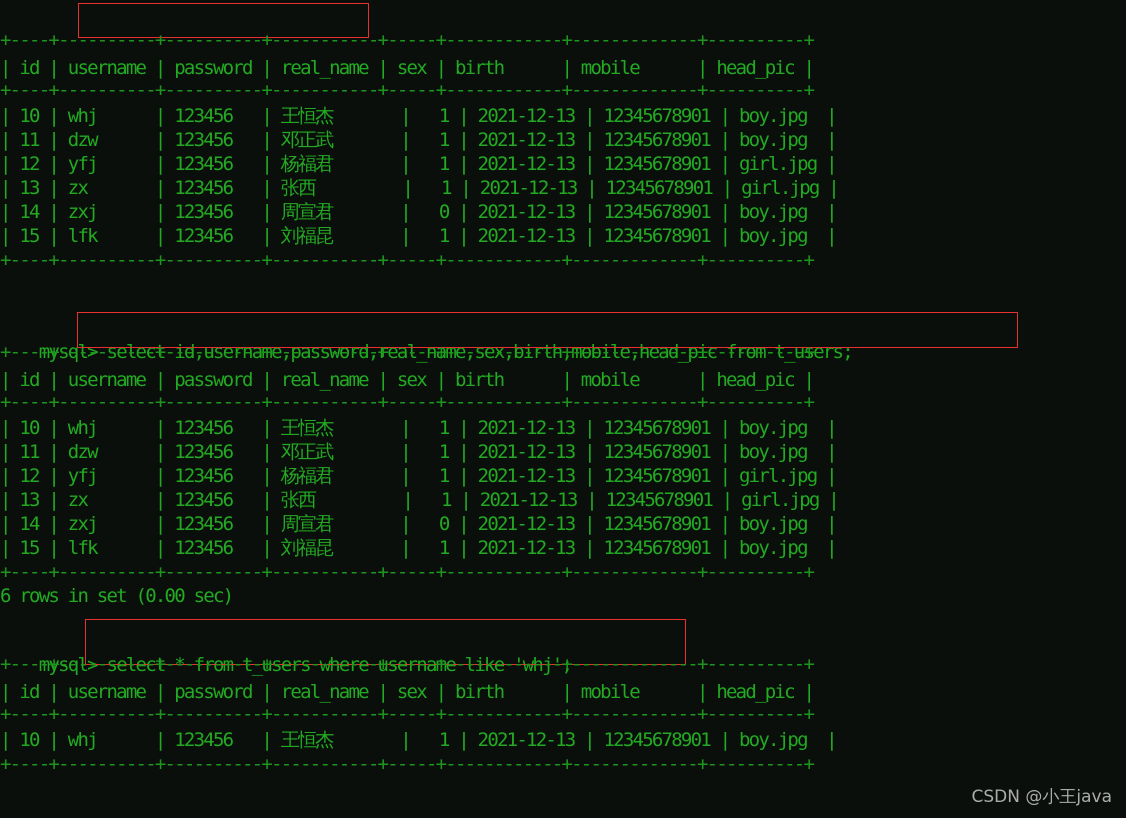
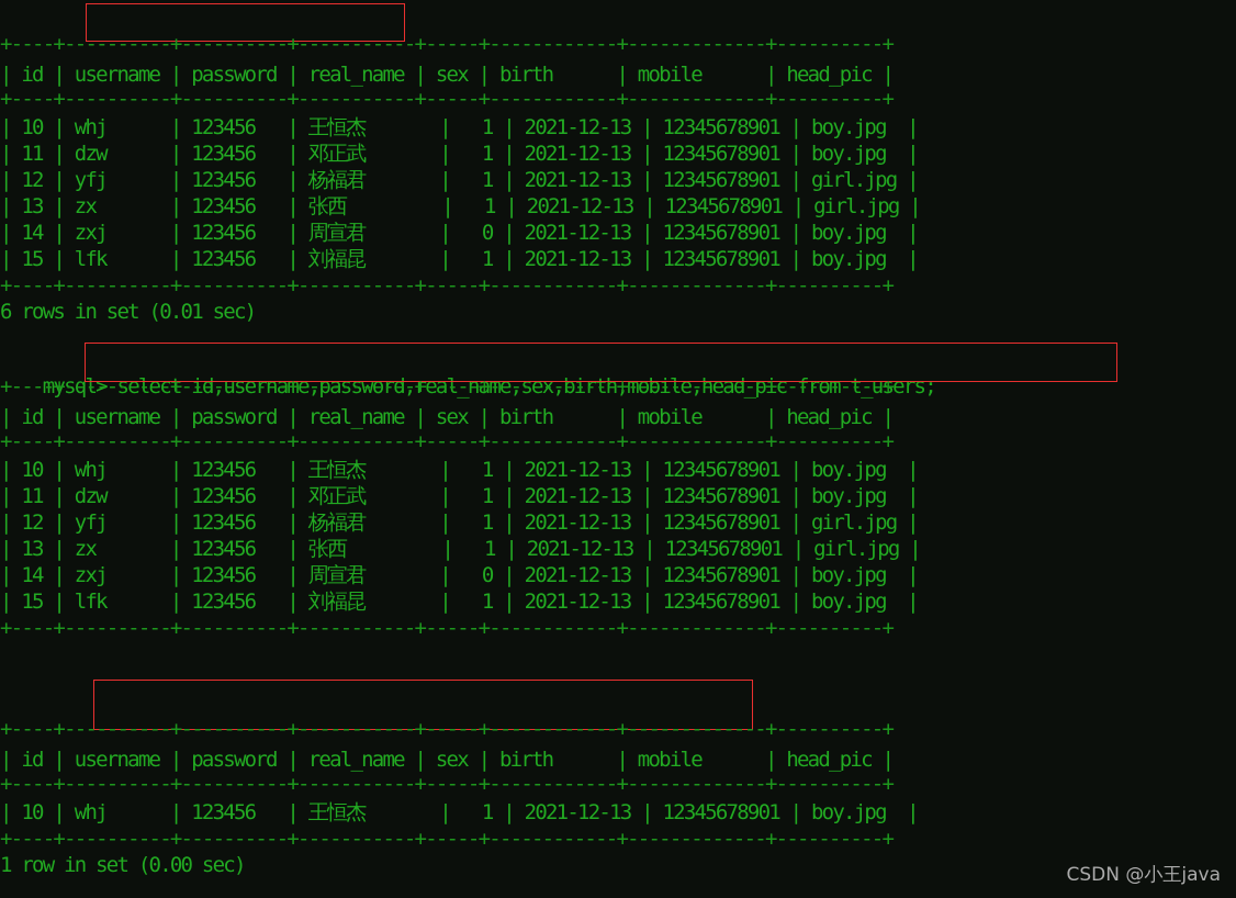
  +----+----------+----------+-----------+-----+------------+-------------+----------+
  | id | username | password | real_name | sex | birth | mobile | head_pic |
  +----+----------+----------+-----------+-----+------------+-------------+----------+
  | 10 | whj | 123456 | 王恒杰 | 1 | 2021-12-13 | 12345678901 | boy.jpg |
  | 11 | dzw | 123456 | 邓正武 | 1 | 2021-12-13 | 12345678901 | boy.jpg |
  | 12 | yfj | 123456 | 杨福君 | 1 | 2021-12-13 | 12345678901 | girl.jpg |
  | 13 | zx | 123456 | 张西 | 1 | 2021-12-13 | 12345678901 | girl.jpg |
  | 14 | zxj | 123456 | 周宣君 | 0 | 2021-12-13 | 12345678901 | boy.jpg |
  | 15 | lfk | 123456 | 刘福昆 | 1 | 2021-12-13 | 12345678901 | boy.jpg |
  +----+----------+----------+-----------+-----+------------+-------------+----------+
+ 6 rows in set (0.01 sec)
  mysql> select id,username,password,real_name,sex,birth,mobile,head_pic from t_users;
  +----+----------+----------+-----------+-----+------------+-------------+----------+
  | id | username | password | real_name | sex | birth | mobile | head_pic |
  +----+----------+----------+-----------+-----+------------+-------------+----------+
  | 10 | whj | 123456 | 王恒杰 | 1 | 2021-12-13 | 12345678901 | boy.jpg |
  | 11 | dzw | 123456 | 邓正武 | 1 | 2021-12-13 | 12345678901 | boy.jpg |
  | 12 | yfj | 123456 | 杨福君 | 1 | 2021-12-13 | 12345678901 | girl.jpg |
  | 13 | zx | 123456 | 张西 | 1 | 2021-12-13 | 12345678901 | girl.jpg |
  | 14 | zxj | 123456 | 周宣君 | 0 | 2021-12-13 | 12345678901 | boy.jpg |
  | 15 | lfk | 123456 | 刘福昆 | 1 | 2021-12-13 | 12345678901 | boy.jpg |
  +----+----------+----------+-----------+-----+------------+-------------+----------+
- 6 rows in set (0.00 sec)
- mysql> select * from t_users where username like 'whj';
  +----+----------+----------+-----------+-----+------------+-------------+----------+
  | id | username | password | real_name | sex | birth | mobile | head_pic |
  +----+----------+----------+-----------+-----+------------+-------------+----------+
  | 10 | whj | 123456 | 王恒杰 | 1 | 2021-12-13 | 12345678901 | boy.jpg |
  +----+----------+----------+-----------+-----+------------+-------------+----------+
+ 1 row in set (0.00 sec)
  CSDN @小王java
